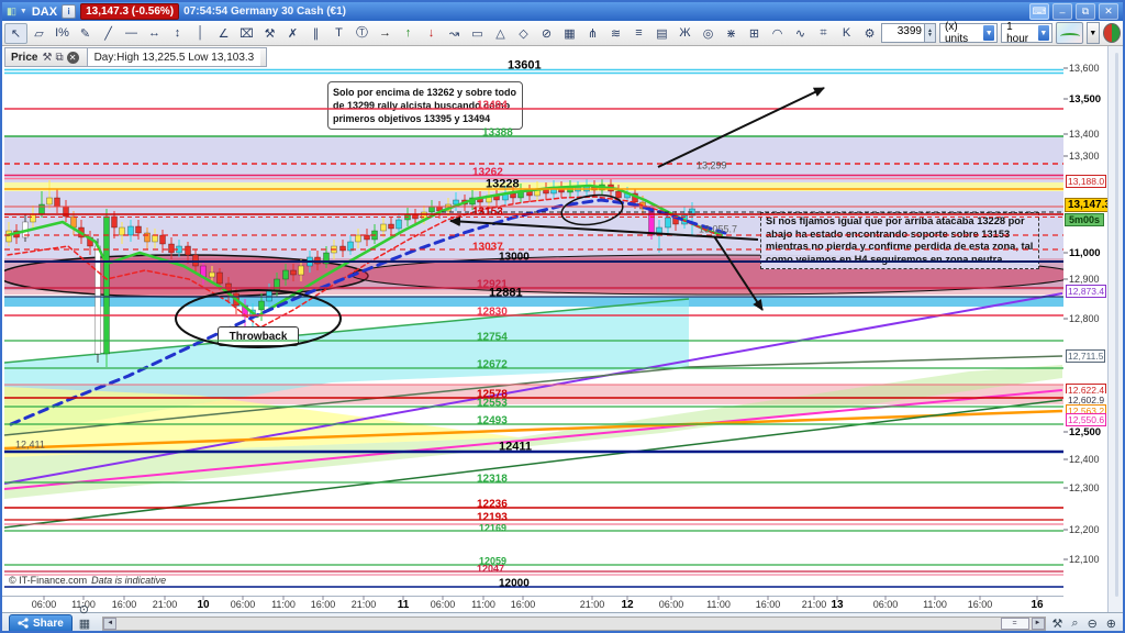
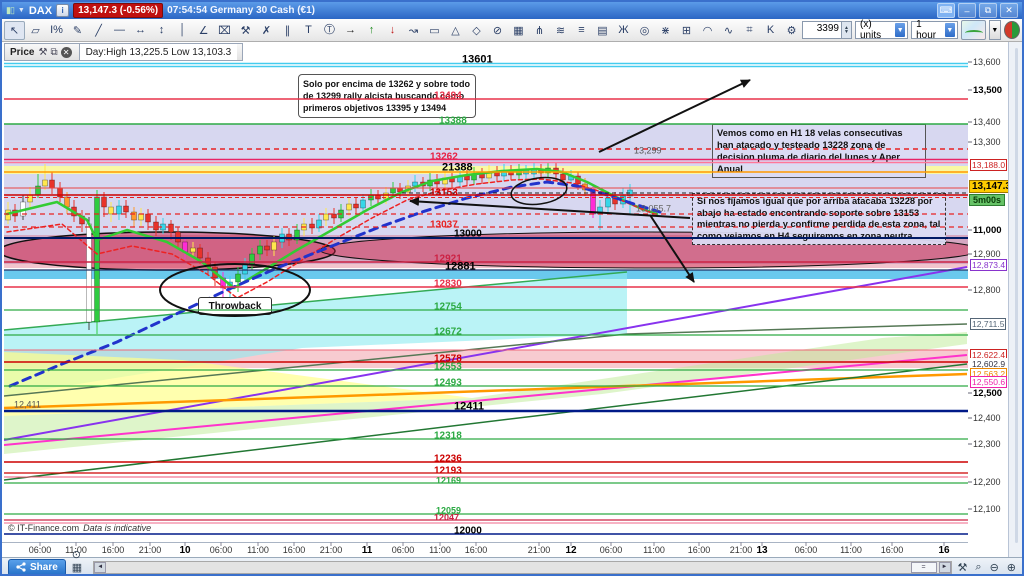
  Solo por encima de 13262 y sobre todo de 13299 rally alcista buscando como primeros objetivos 13395 y 13494
+ Vemos como en H1 18 velas consecutivas han atacado y testeado 13228 zona de decision pluma de diario del lunes y Aper Anual
  Si nos fijamos igual que por arriba atacaba 13228 por abajo ha estado encontrando soporte sobre 13153 mientras no pierda y confirme perdida de esta zona, tal como veiamos en H4 seguiremos en zona neutra
  Throwback
  13601
  13494
  13388
  13262
- 13228
+ 21388
  13153
  13037
  13000
  12921
  12881
  12830
  12754
  12672
  12578
  12553
  12493
  12411
  12318
  12236
  12193
  12169
  12059
  12047
  12000
  13,299
  13,055.7
  12,411
  © IT-Finance.com Data is indicative
  13,600
  13,500
  13,400
  13,300
  11,000
  12,900
  12,800
  12,500
  12,400
  12,300
  12,200
  12,100
  13,188.0
  12,873.4
  12,711.5
  12,622.4
  12,602.9
  12,563.2
  12,550.6
  13,147.
  5m00s
  06:00
  11:00
  16:00
  21:00
  10
  06:00
  11:00
  16:00
  21:00
  11
  06:00
  11:00
  16:00
  21:00
  12
  06:00
  11:00
  16:00
  21:00
  13
  06:00
  11:00
  16:00
  16
  ▮▯
  DAX
  i
  13,147.3 (-0.56%)
  07:54:54 Germany 30 Cash (€1)
  ⌨
  –
  ⧉
  ✕
  ↖
  ▱
  I%
  ✎
  ╱
  —
  ↔
  ↕
  │
  ∠
  ⌧
  ⚒
  ✗
  ∥
  T
  Ⓣ
  →
  ↑
  ↓
  ↝
  ▭
  △
  ◇
  ⊘
  ▦
  ⋔
  ≋
  ≡
  ▤
  Ж
  ◎
  ⋇
  ⊞
  ◠
  ∿
  ⌗
  K
  ⚙
  3399
  (x) units
  1 hour
  Price
  ⚒ ⧉ ✕
  Day:High 13,225.5 Low 13,103.3
  Share
  ⊙
  ▦
  ⚒
  ⌕
  ⊖
  ⊕
